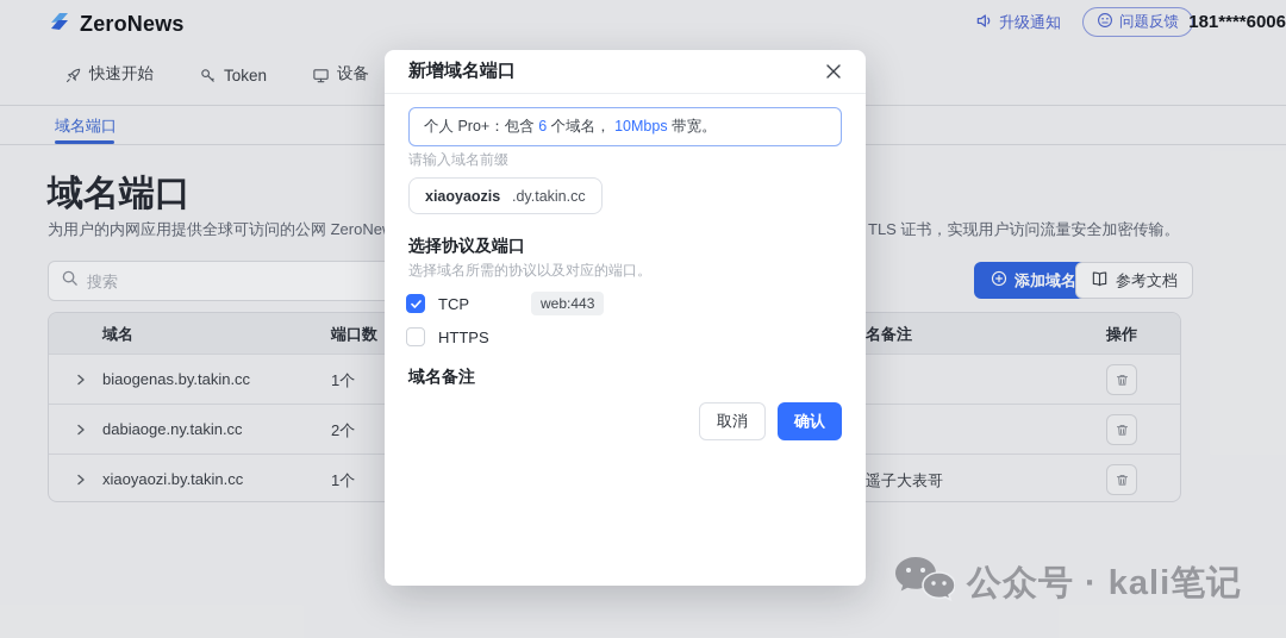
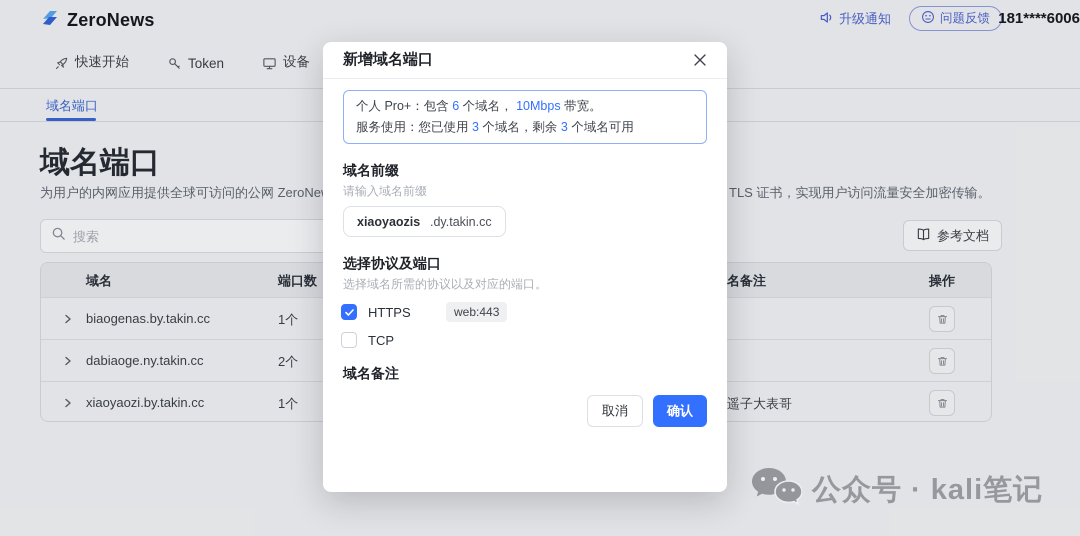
  ZeroNews
  升级通知
  问题反馈
  181****6006
  快速开始
  Token
  设备
  域名端口
  域名端口
  为用户的内网应用提供全球可访问的公网 ZeroNe
  TLS 证书，实现用户访问流量安全加密传输。
  搜索
- 添加域名
  参考文档
  域名
  端口数
  名备注
  操作
  biaogenas.by.takin.cc
  1个
  dabiaoge.ny.takin.cc
  2个
  xiaoyaozi.by.takin.cc
  1个
  遥子大表哥
  公众号 · kali笔记
  新增域名端口
  个人 Pro+：包含 6 个域名， 10Mbps 带宽。
+ 服务使用：您已使用 3 个域名，剩余 3 个域名可用
+ 域名前缀
  请输入域名前缀
  xiaoyaozis
  .dy.takin.cc
  选择协议及端口
  选择域名所需的协议以及对应的端口。
- TCP
+ HTTPS
  web:443
- HTTPS
+ TCP
  域名备注
  取消
  确认
